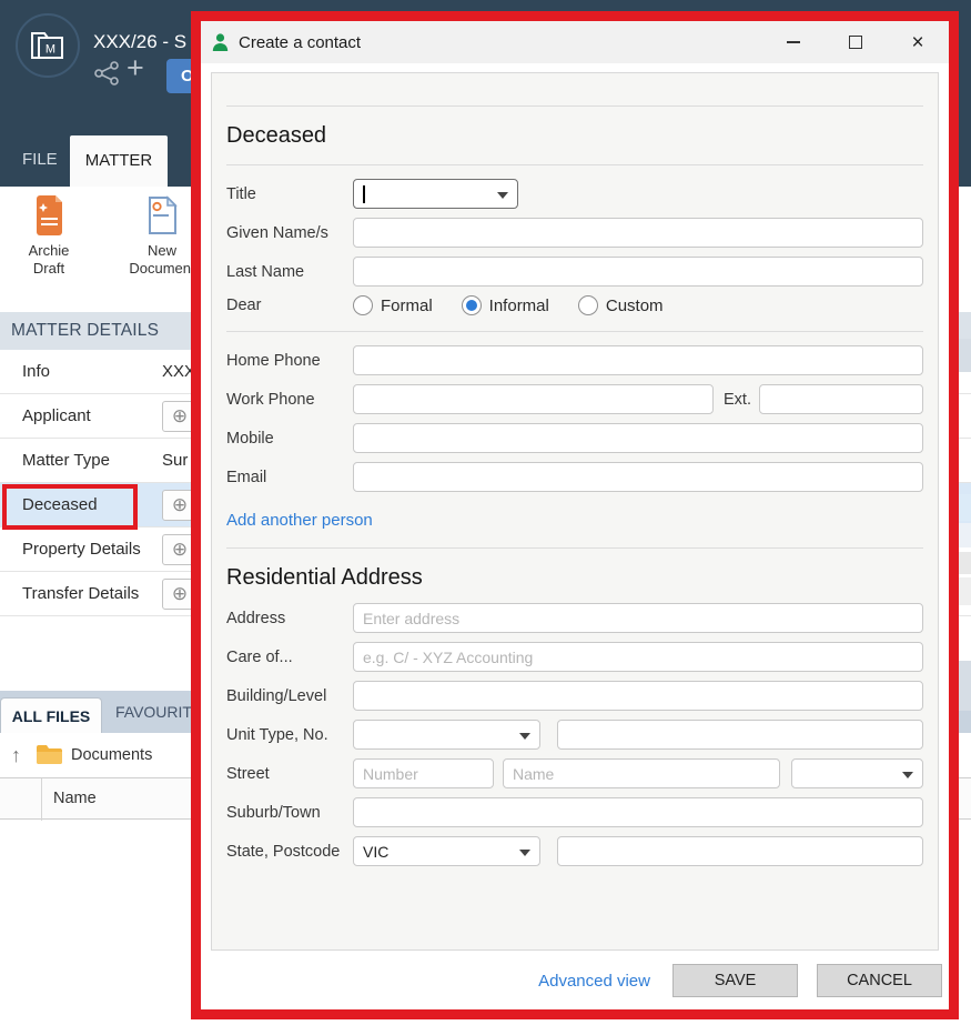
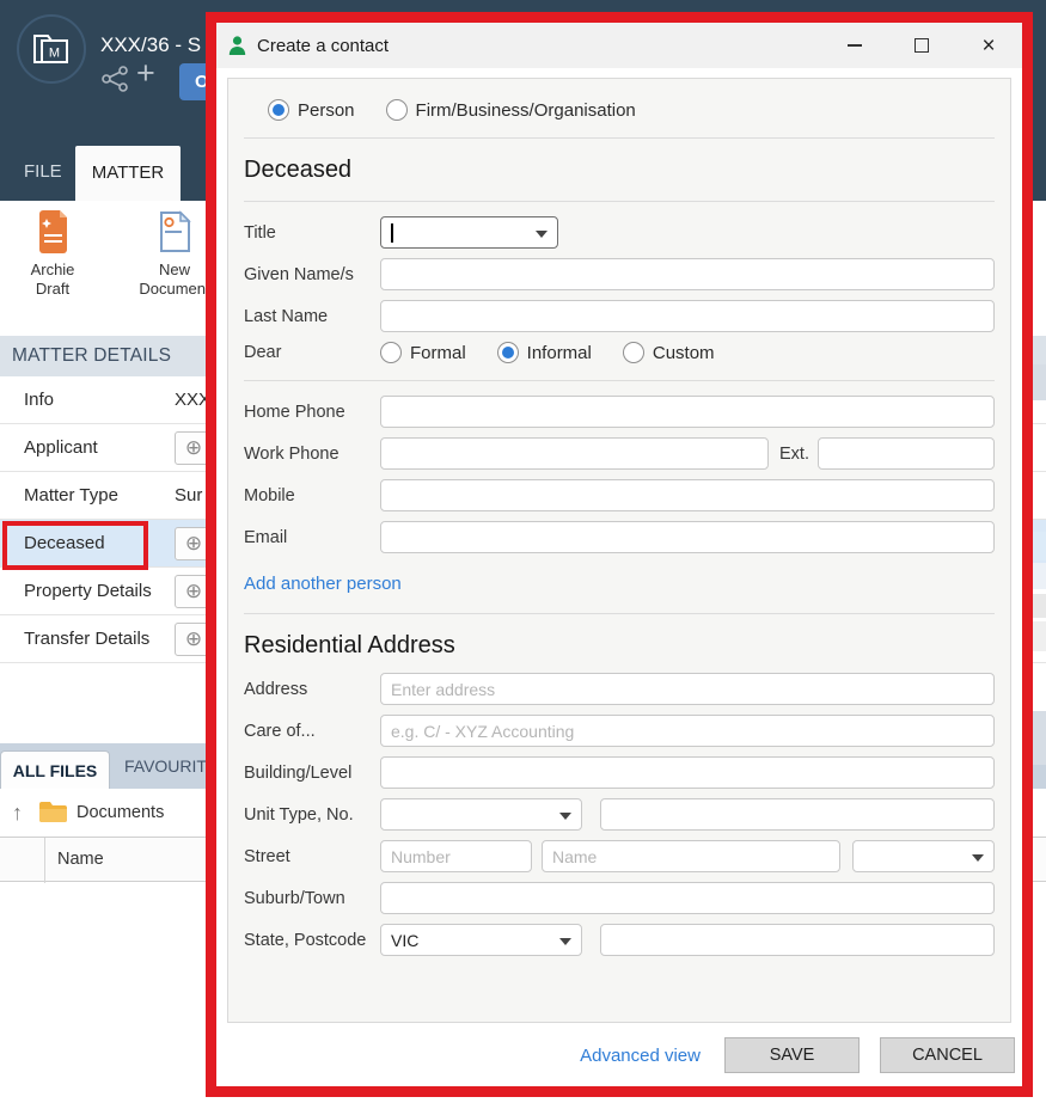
  M
- XXX/26 - S
+ XXX/36 - S
  +
  O
  FILE
  MATTER
  Archie
  Draft
  New
  Documen
  MATTER DETAILS
  Info
  XXX
  Applicant
  ⊕
  Matter Type
  Sur
  Deceased
  ⊕
  Property Details
  ⊕
  Transfer Details
  ⊕
  ALL FILES
  FAVOURIT
  ↑
  Documents
  Name
  Create a contact
  ×
+ Person
+ Firm/Business/Organisation
  Deceased
  Title
  Given Name/s
  Last Name
  Dear
  Formal
  Informal
  Custom
  Home Phone
  Work Phone
  Ext.
  Mobile
  Email
  Add another person
  Residential Address
  Address
  Enter address
  Care of...
  e.g. C/ - XYZ Accounting
  Building/Level
  Unit Type, No.
  Street
  Number
  Name
  Suburb/Town
  State, Postcode
  VIC
  Advanced view
  SAVE
  CANCEL
